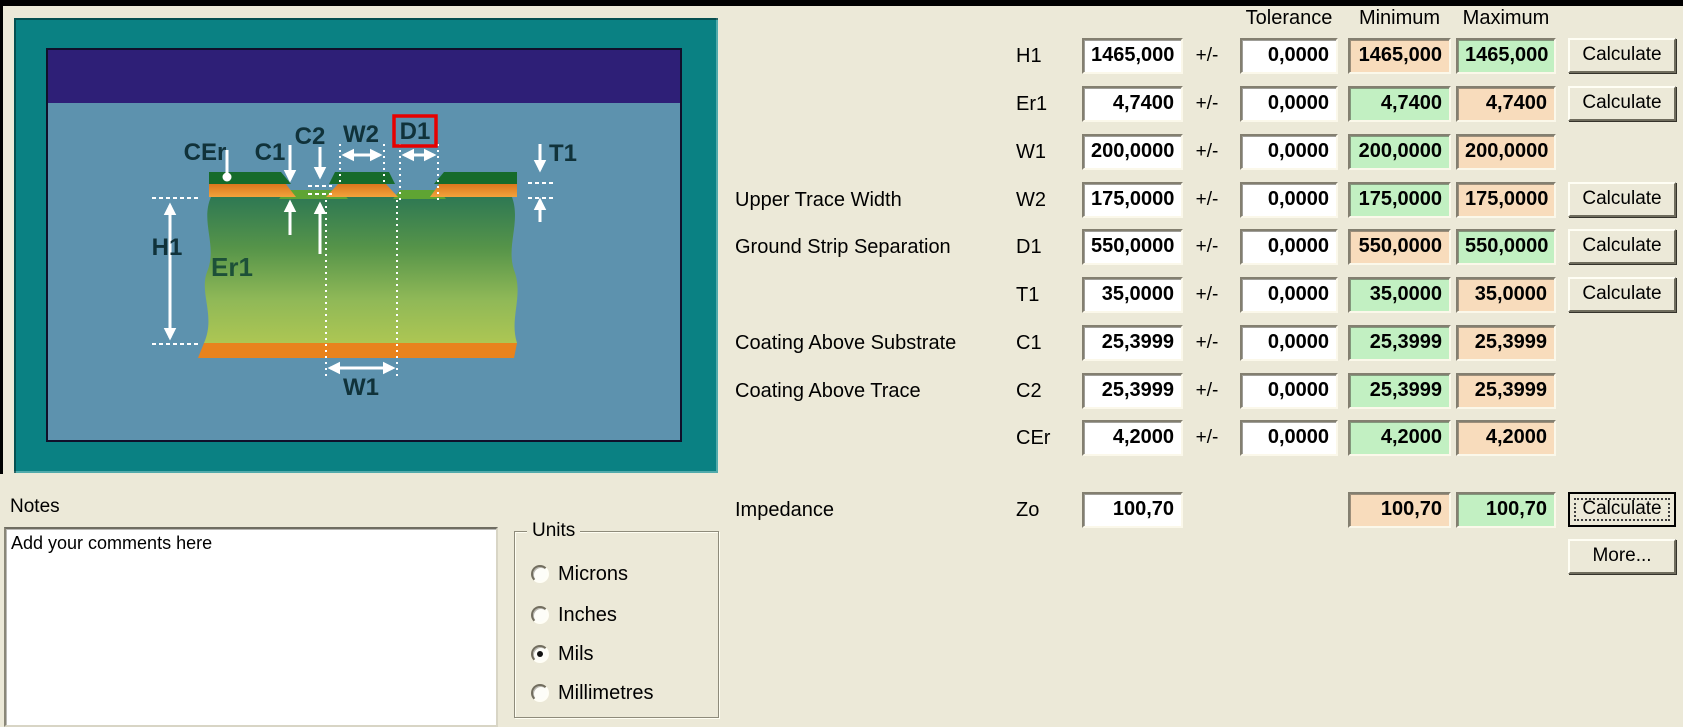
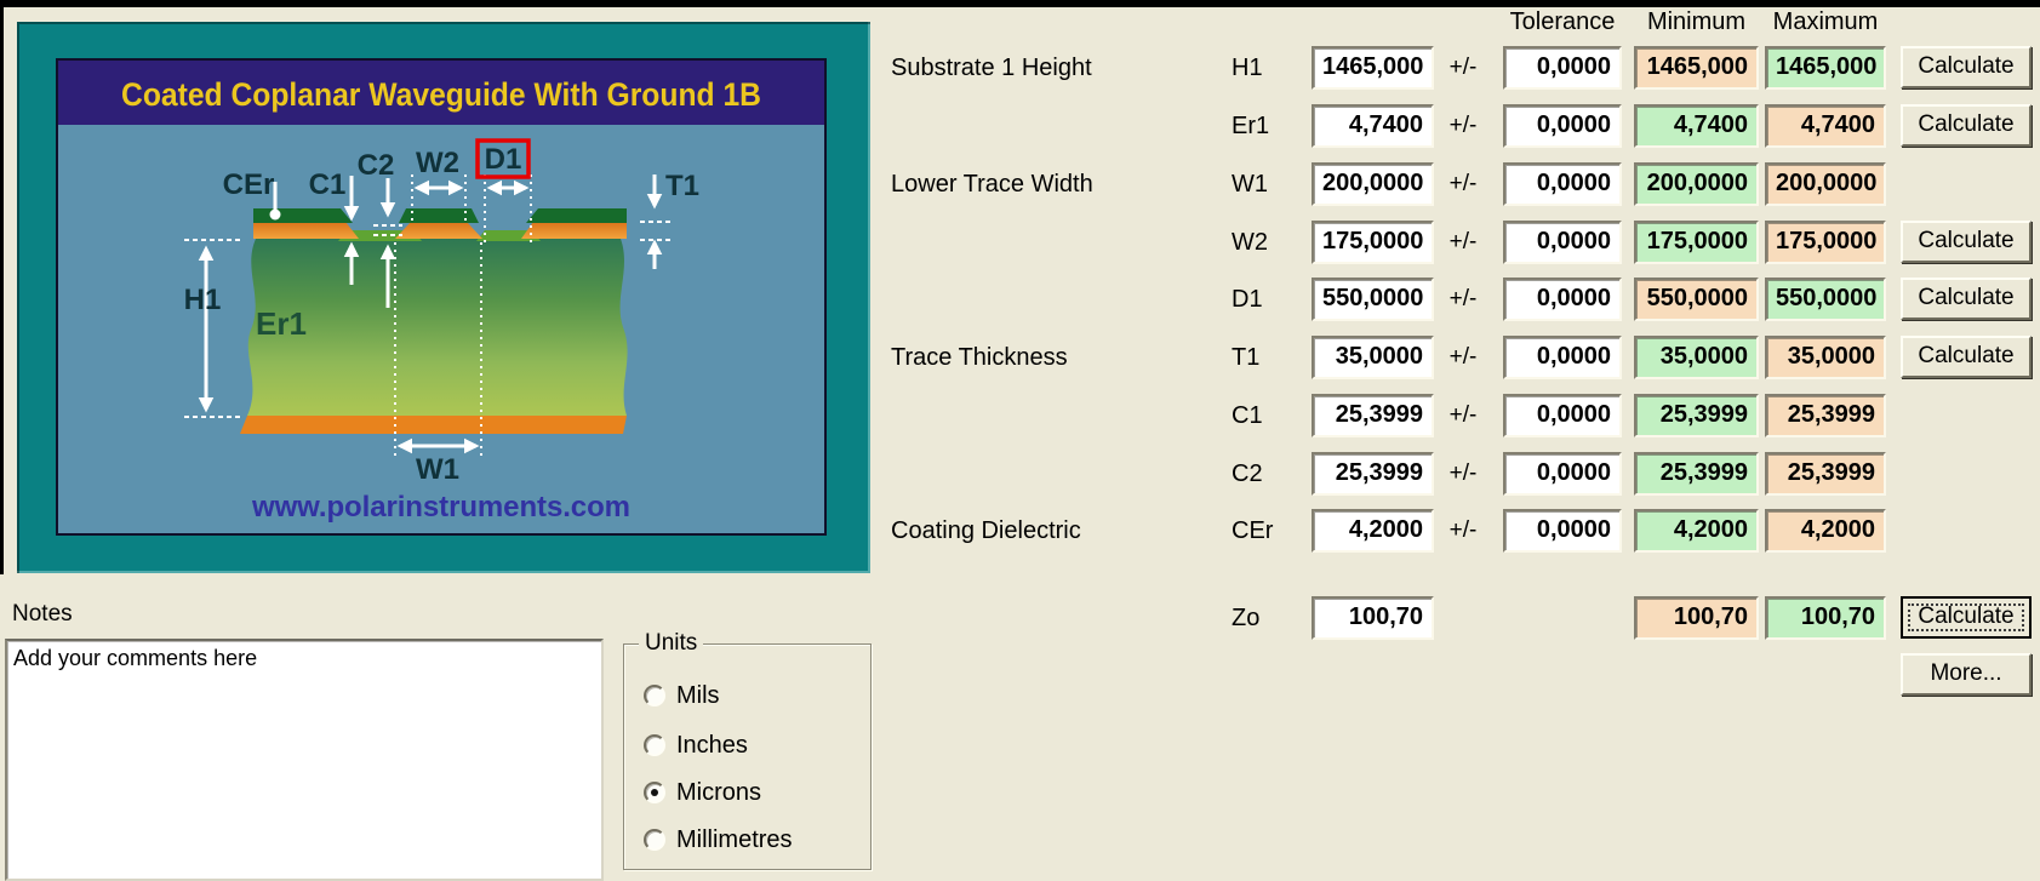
+ Coated Coplanar Waveguide With Ground 1B
  CEr
  C1
  C2
  W2
  D1
  T1
  H1
  W1
  Er1
+ www.polarinstruments.com
  Tolerance
  Minimum
  Maximum
+ Substrate 1 Height
  H1
  1465,000
  +/-
  0,0000
  1465,000
  1465,000
  Calculate
  Er1
  4,7400
  +/-
  0,0000
  4,7400
  4,7400
  Calculate
+ Lower Trace Width
  W1
  200,0000
  +/-
  0,0000
  200,0000
  200,0000
- Upper Trace Width
  W2
  175,0000
  +/-
  0,0000
  175,0000
  175,0000
  Calculate
- Ground Strip Separation
  D1
  550,0000
  +/-
  0,0000
  550,0000
  550,0000
  Calculate
+ Trace Thickness
  T1
  35,0000
  +/-
  0,0000
  35,0000
  35,0000
  Calculate
- Coating Above Substrate
  C1
  25,3999
  +/-
  0,0000
  25,3999
  25,3999
- Coating Above Trace
  C2
  25,3999
  +/-
  0,0000
  25,3999
  25,3999
+ Coating Dielectric
  CEr
  4,2000
  +/-
  0,0000
  4,2000
  4,2000
- Impedance
  Zo
  100,70
  100,70
  100,70
  Calculate
  More...
  Notes
  Add your comments here
  Units
- Microns
+ Mils
  Inches
- Mils
+ Microns
  Millimetres
